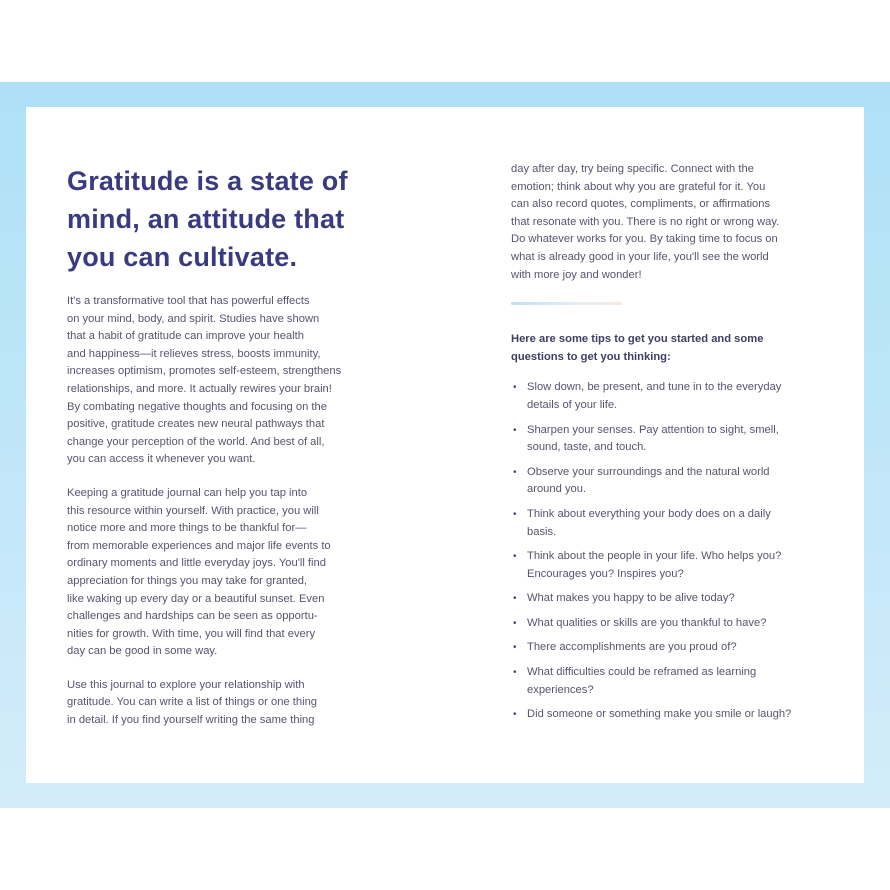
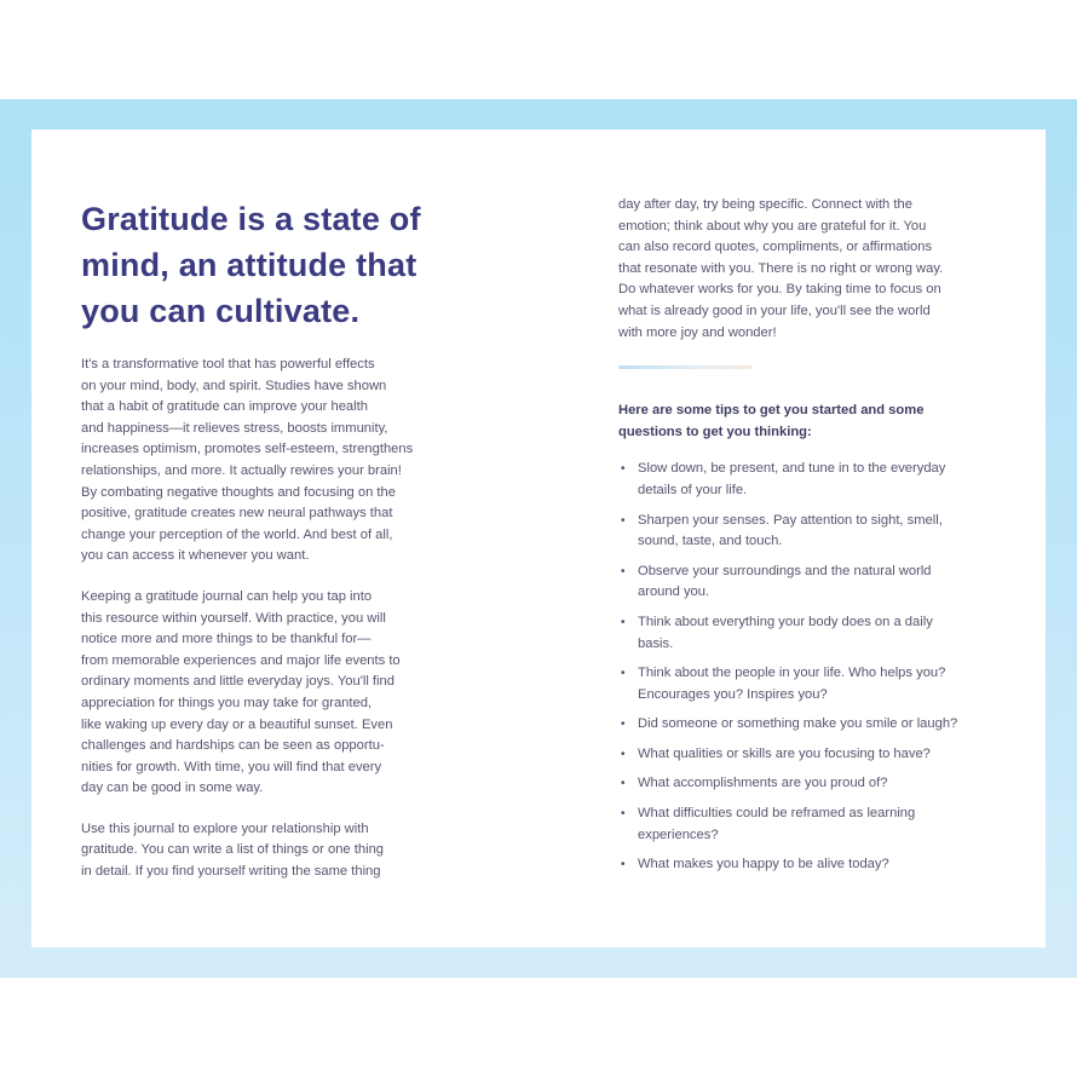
  Gratitude is a state of
  mind, an attitude that
  you can cultivate.
  It's a transformative tool that has powerful effects
  on your mind, body, and spirit. Studies have shown
  that a habit of gratitude can improve your health
  and happiness—it relieves stress, boosts immunity,
  increases optimism, promotes self-esteem, strengthens
  relationships, and more. It actually rewires your brain!
  By combating negative thoughts and focusing on the
  positive, gratitude creates new neural pathways that
  change your perception of the world. And best of all,
  you can access it whenever you want.
  Keeping a gratitude journal can help you tap into
  this resource within yourself. With practice, you will
  notice more and more things to be thankful for—
  from memorable experiences and major life events to
  ordinary moments and little everyday joys. You'll find
  appreciation for things you may take for granted,
  like waking up every day or a beautiful sunset. Even
  challenges and hardships can be seen as opportu-
  nities for growth. With time, you will find that every
  day can be good in some way.
  Use this journal to explore your relationship with
  gratitude. You can write a list of things or one thing
  in detail. If you find yourself writing the same thing
  day after day, try being specific. Connect with the
  emotion; think about why you are grateful for it. You
  can also record quotes, compliments, or affirmations
  that resonate with you. There is no right or wrong way.
  Do whatever works for you. By taking time to focus on
  what is already good in your life, you'll see the world
  with more joy and wonder!
  Here are some tips to get you started and some
  questions to get you thinking:
  •
  Slow down, be present, and tune in to the everyday
  details of your life.
  •
  Sharpen your senses. Pay attention to sight, smell,
  sound, taste, and touch.
  •
  Observe your surroundings and the natural world
  around you.
  •
  Think about everything your body does on a daily
  basis.
  •
  Think about the people in your life. Who helps you?
  Encourages you? Inspires you?
  •
- What makes you happy to be alive today?
+ Did someone or something make you smile or laugh?
  •
- What qualities or skills are you thankful to have?
+ What qualities or skills are you focusing to have?
  •
- There accomplishments are you proud of?
+ What accomplishments are you proud of?
  •
  What difficulties could be reframed as learning
  experiences?
  •
- Did someone or something make you smile or laugh?
+ What makes you happy to be alive today?
